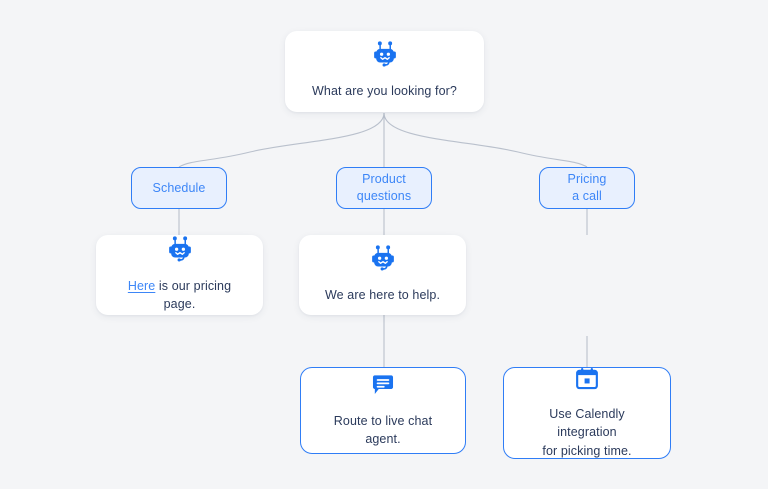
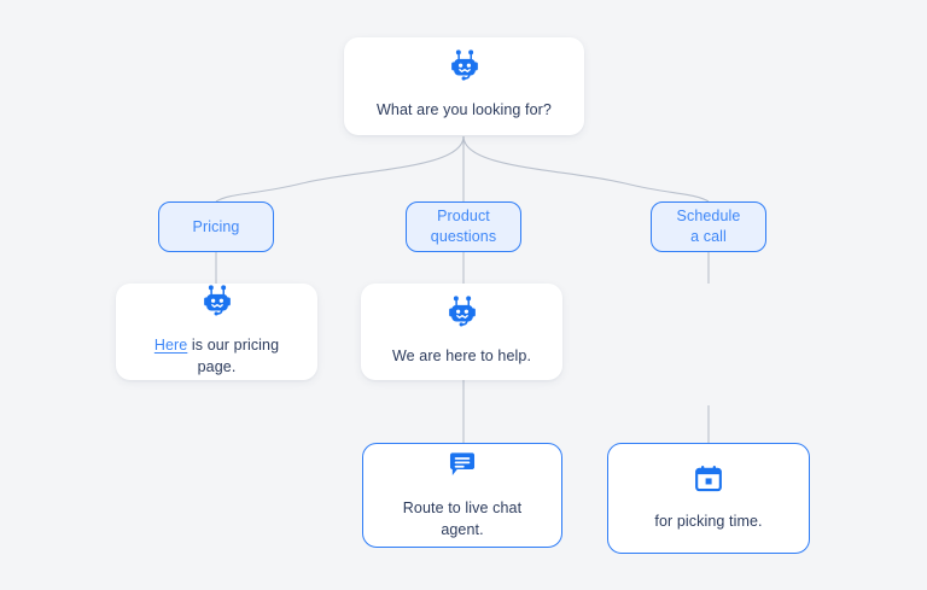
  What are you looking for?
- Schedule
+ Pricing
  Product
  questions
- Pricing
+ Schedule
  a call
  Here is our pricing page.
  We are here to help.
  Route to live chat agent.
- Use Calendly integration
  for picking time.
